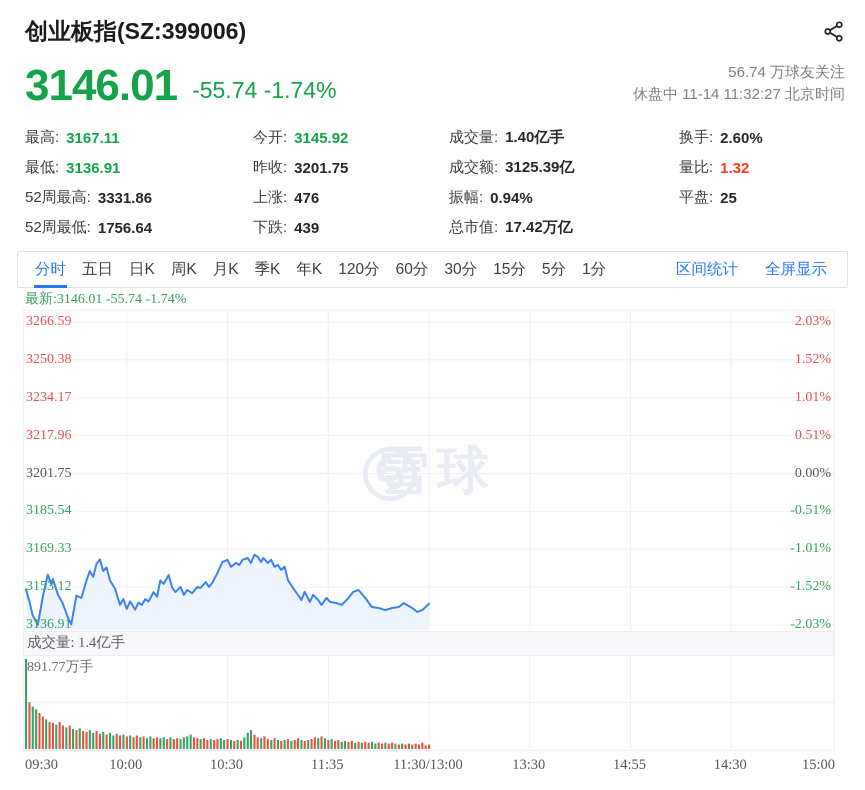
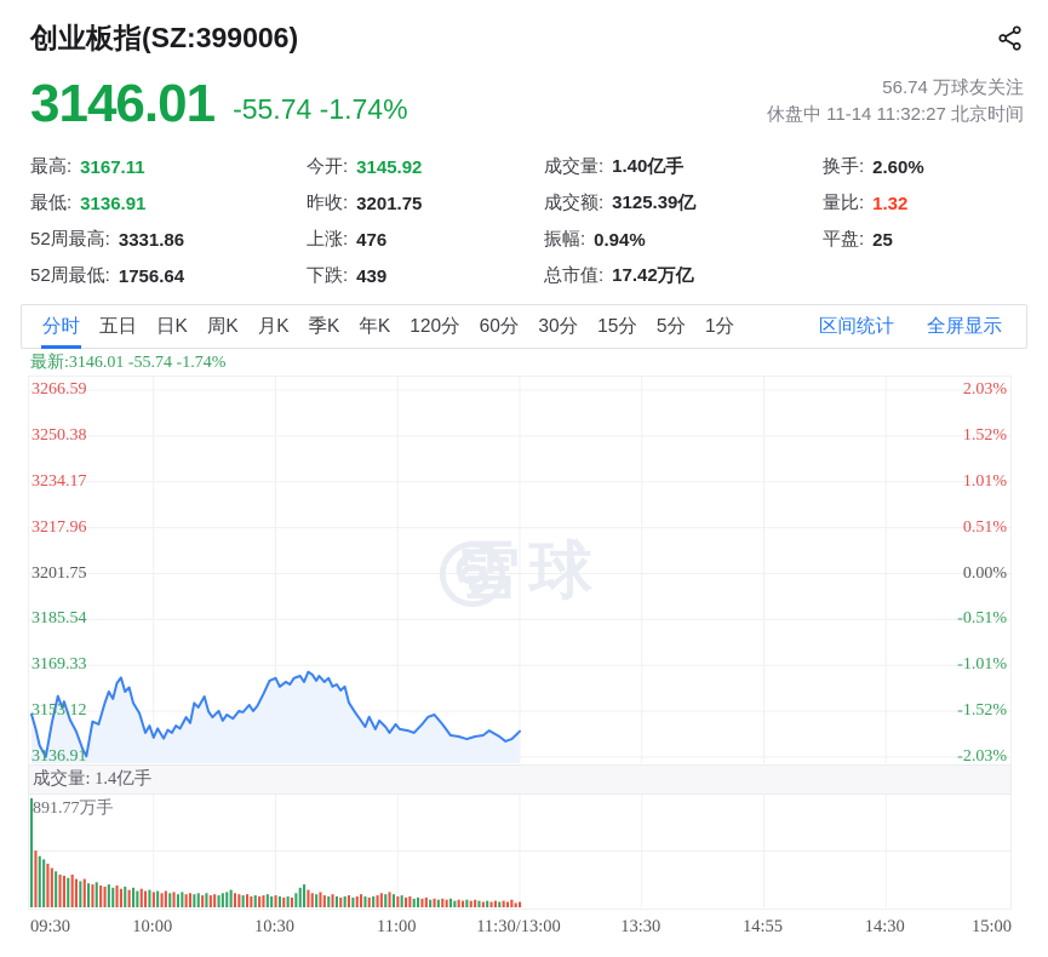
  创业板指(SZ:399006)
  3146.01
  -55.74 -1.74%
  56.74 万球友关注
  休盘中 11-14 11:32:27 北京时间
  最高:
  3167.11
  最低:
  3136.91
  52周最高:
  3331.86
  52周最低:
  1756.64
  今开:
  3145.92
  昨收:
  3201.75
  上涨:
  476
  下跌:
  439
  成交量:
  1.40亿手
  成交额:
  3125.39亿
  振幅:
  0.94%
  总市值:
  17.42万亿
  换手:
  2.60%
  量比:
  1.32
  平盘:
  25
  分时
  五日
  日K
  周K
  月K
  季K
  年K
  120分
  60分
  30分
  15分
  5分
  1分
  区间统计
  全屏显示
  最新:3146.01 -55.74 -1.74%
  3266.59
  3250.38
  3234.17
  3217.96
  3201.75
  3185.54
  3169.33
  3153.12
  3136.91
  2.03%
  1.52%
  1.01%
  0.51%
  0.00%
  -0.51%
  -1.01%
  -1.52%
  -2.03%
  成交量: 1.4亿手
  891.77万手
  09:30
  10:00
  10:30
- 11:35
+ 11:00
  11:30/13:00
  13:30
  14:55
  14:30
  15:00
